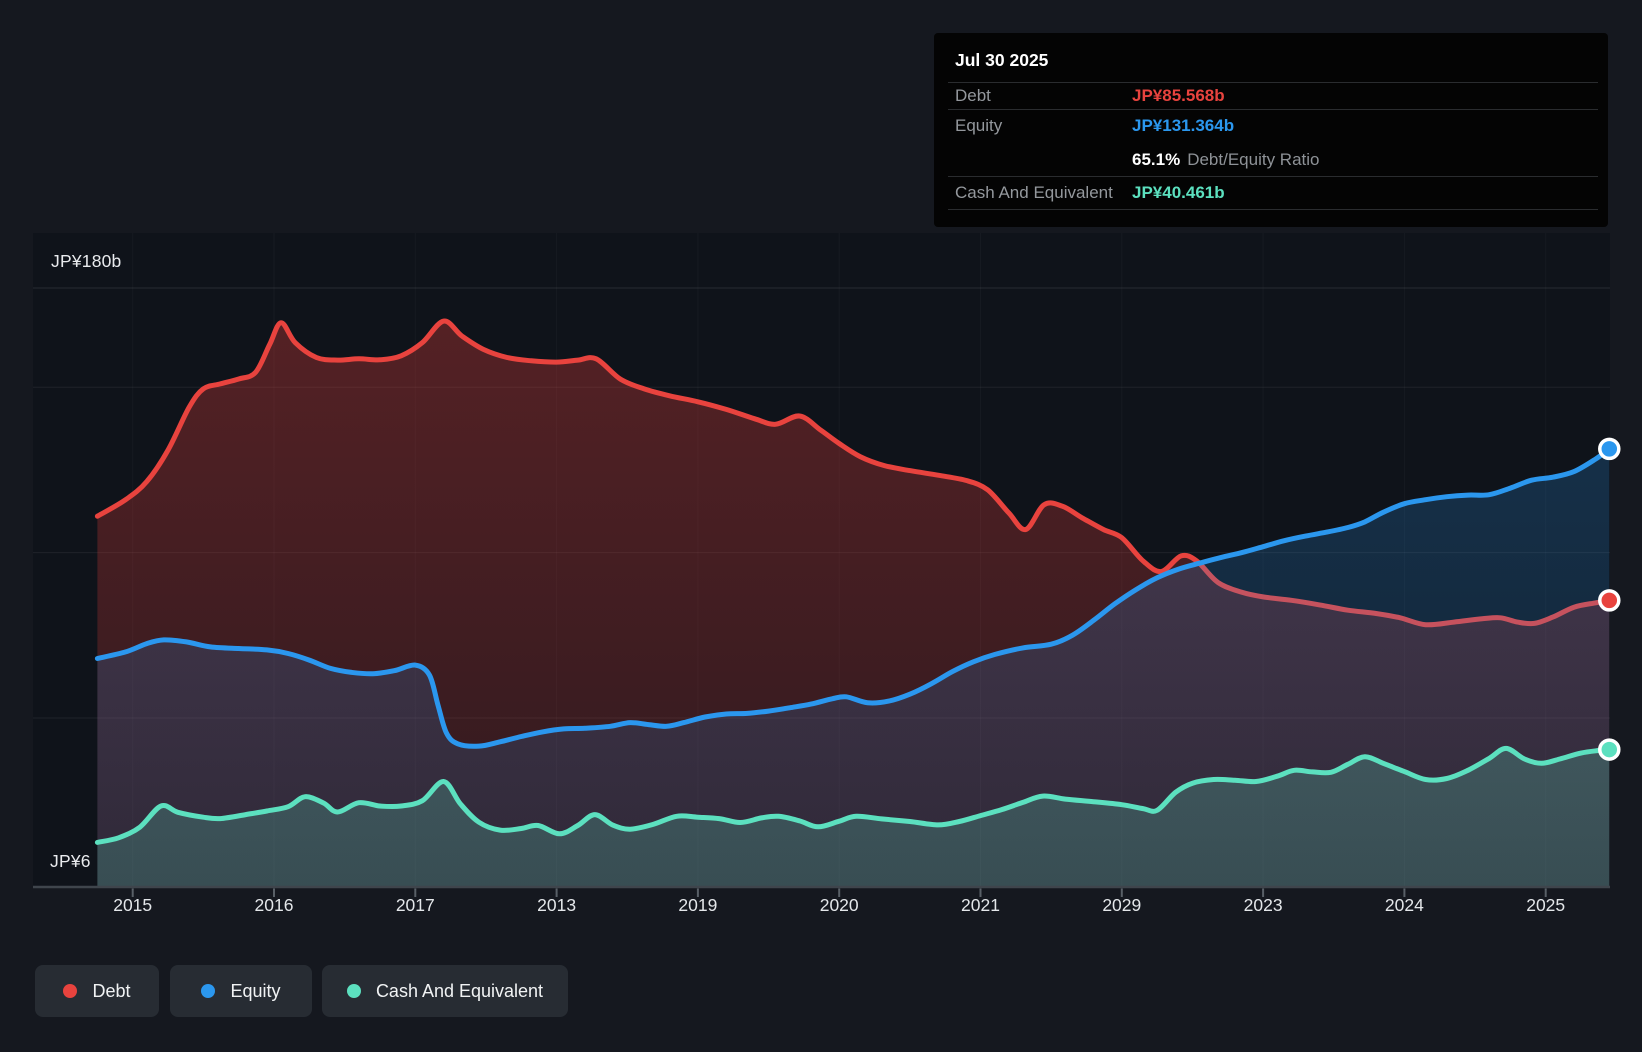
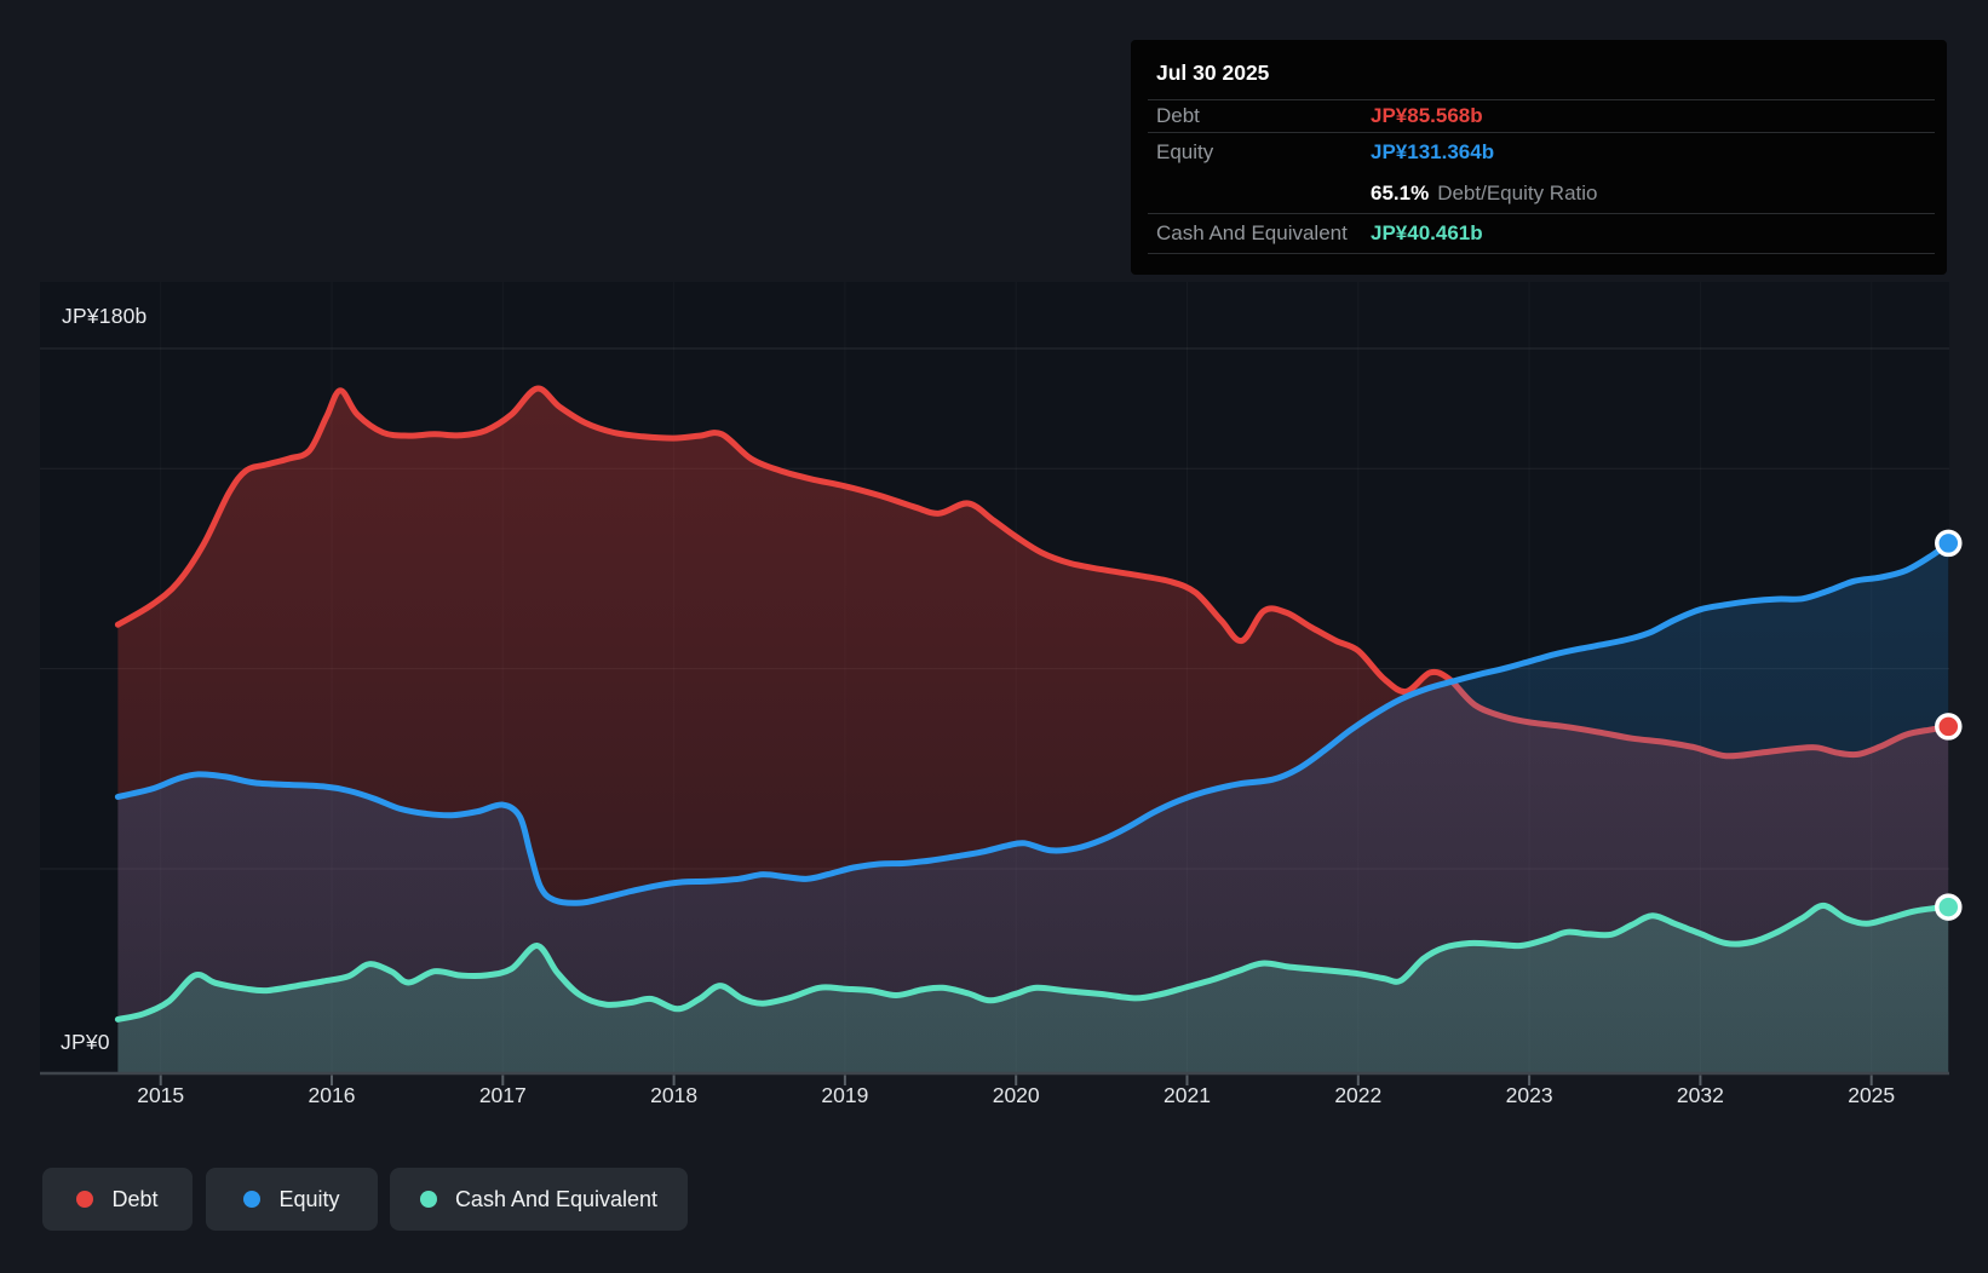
  JP¥180b
- JP¥6
+ JP¥0
  2015
  2016
  2017
- 2013
+ 2018
  2019
  2020
  2021
- 2029
+ 2022
  2023
- 2024
+ 2032
  2025
  Jul 30 2025
  Debt
  JP¥85.568b
  Equity
  JP¥131.364b
  65.1% Debt/Equity Ratio
  Cash And Equivalent
  JP¥40.461b
  Debt
  Equity
  Cash And Equivalent
